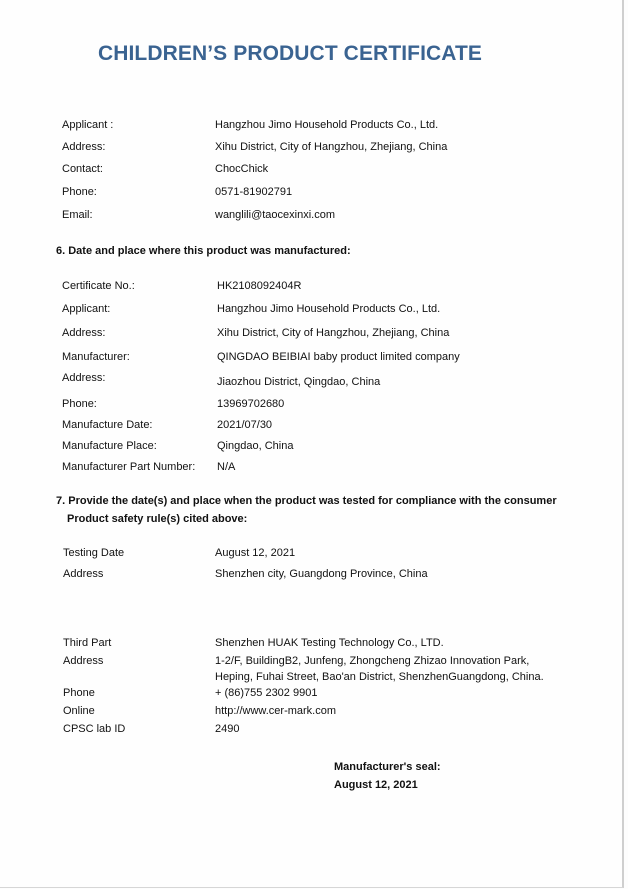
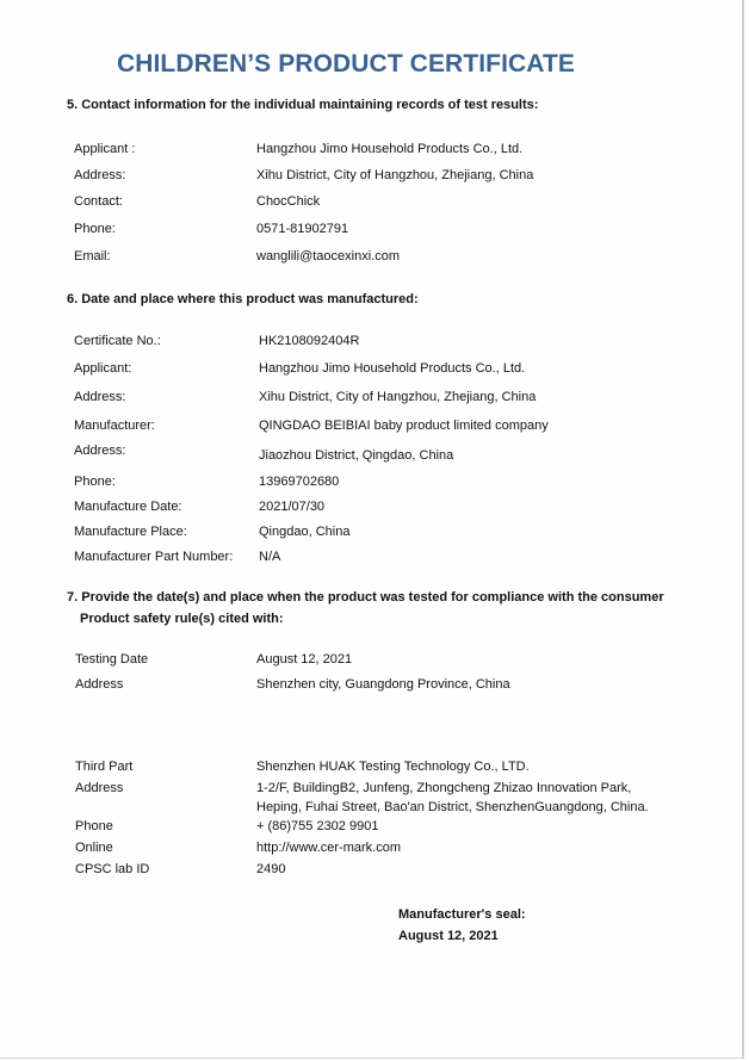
  CHILDREN’S PRODUCT CERTIFICATE
+ 5. Contact information for the individual maintaining records of test results:
  Applicant :
  Hangzhou Jimo Household Products Co., Ltd.
  Address:
  Xihu District, City of Hangzhou, Zhejiang, China
  Contact:
  ChocChick
  Phone:
  0571-81902791
  Email:
  wanglili@taocexinxi.com
  6. Date and place where this product was manufactured:
  Certificate No.:
  HK2108092404R
  Applicant:
  Hangzhou Jimo Household Products Co., Ltd.
  Address:
  Xihu District, City of Hangzhou, Zhejiang, China
  Manufacturer:
  QINGDAO BEIBIAI baby product limited company
  Address:
  Jiaozhou District, Qingdao, China
  Phone:
  13969702680
  Manufacture Date:
  2021/07/30
  Manufacture Place:
  Qingdao, China
  Manufacturer Part Number:
  N/A
  7. Provide the date(s) and place when the product was tested for compliance with the consumer
- Product safety rule(s) cited above:
+ Product safety rule(s) cited with:
  Testing Date
  August 12, 2021
  Address
  Shenzhen city, Guangdong Province, China
  Third Part
  Shenzhen HUAK Testing Technology Co., LTD.
  Address
  1-2/F, BuildingB2, Junfeng, Zhongcheng Zhizao Innovation Park,
  Heping, Fuhai Street, Bao'an District, ShenzhenGuangdong, China.
  Phone
  + (86)755 2302 9901
  Online
  http://www.cer-mark.com
  CPSC lab ID
  2490
  Manufacturer's seal:
  August 12, 2021
